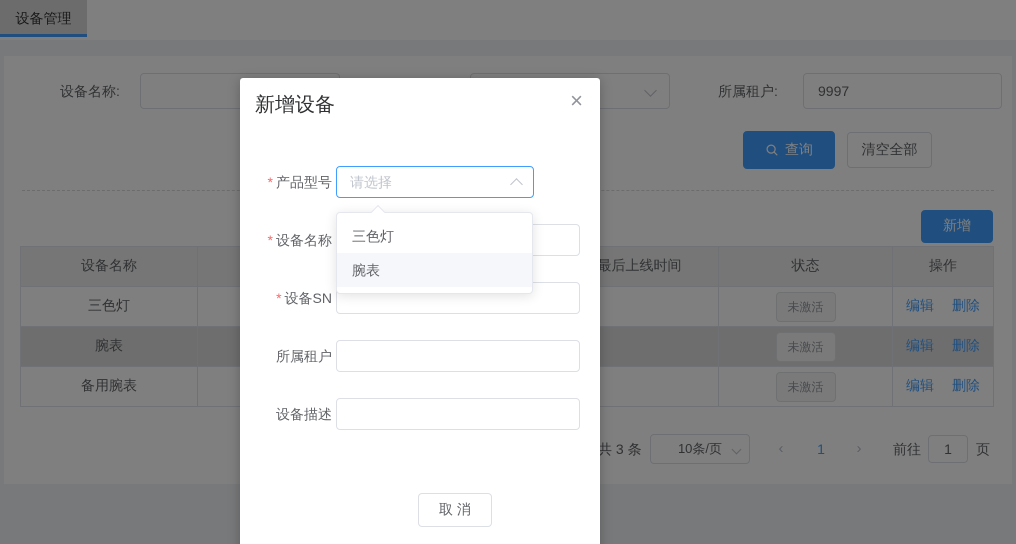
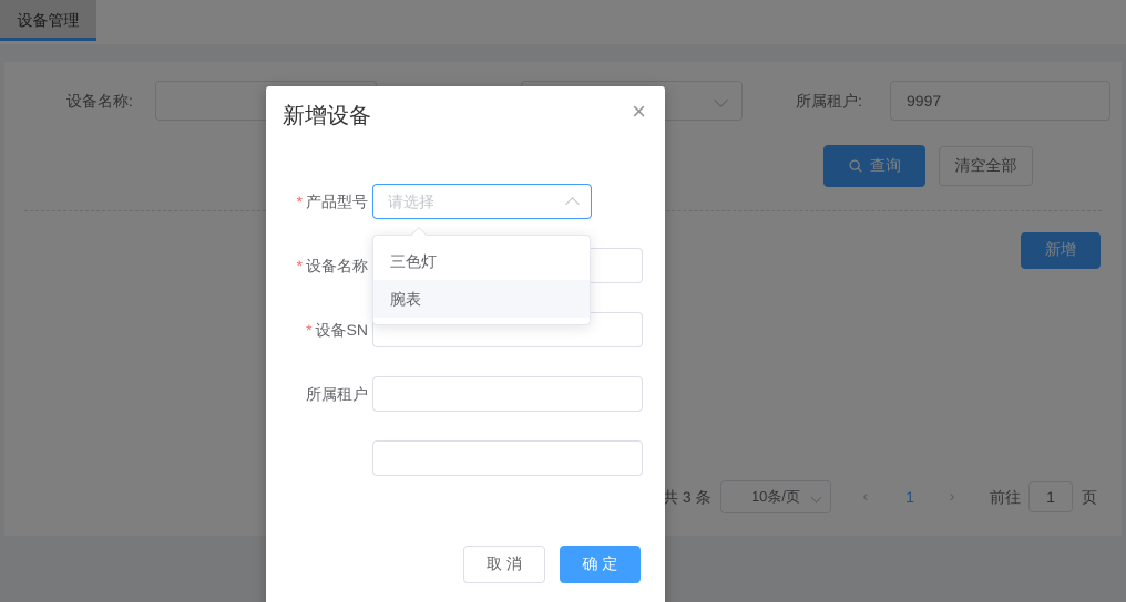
  设备管理
  设备名称:
  所属租户:
  9997
  查询
  清空全部
  新增
- 设备名称			最后上线时间	状态	操作
- 三色灯				未激活	编辑 删除
- 腕表				未激活	编辑 删除
- 备用腕表				未激活	编辑 删除
  共 3 条
  10条/页
  ‹
  1
  ›
  前往
  1
  页
  新增设备
  ×
  * 产品型号
  请选择
  * 设备名称
  * 设备SN
  所属租户
- 设备描述
  取 消
+ 确 定
  三色灯
  腕表
